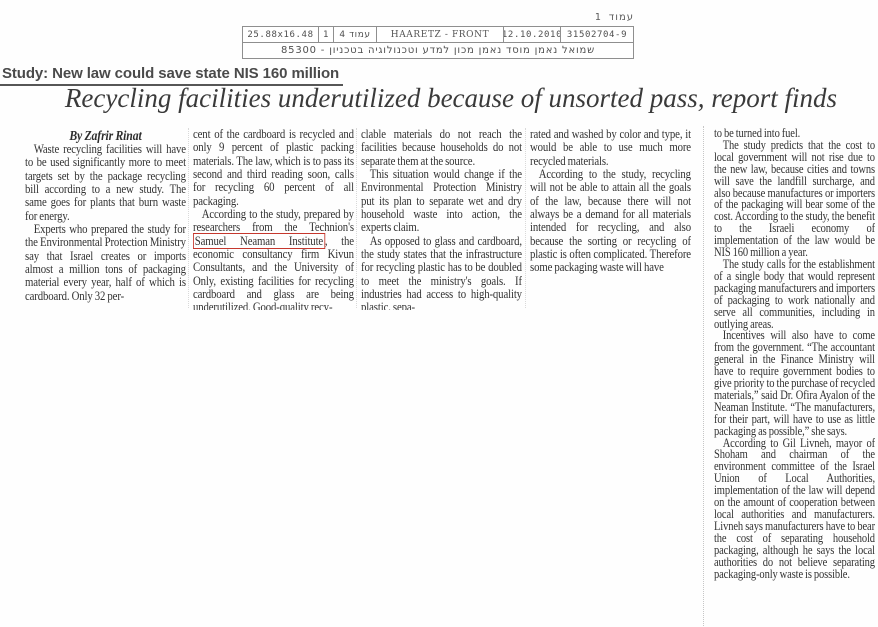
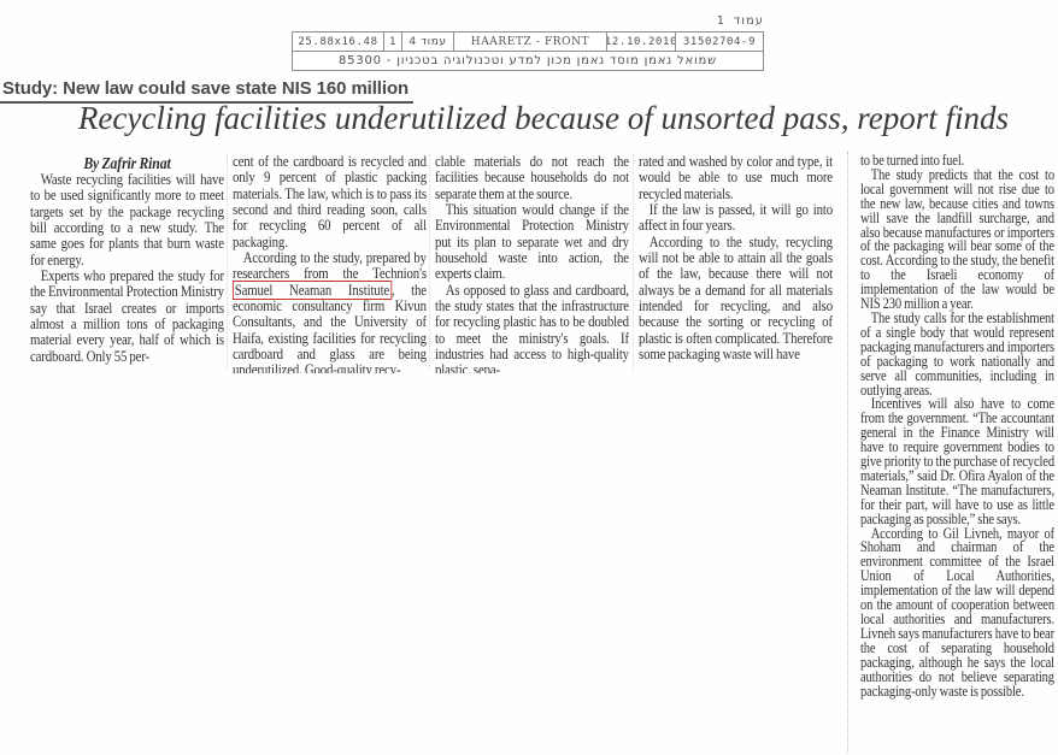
  עמוד 1
  25.88x16.48
  1
  עמוד 4
  HAARETZ - FRONT
  12.10.2010
  31502704-9
  שמואל נאמן מוסד נאמן מכון למדע וטכנולוגיה בטכניון - 85300
  Study: New law could save state NIS 160 million
  Recycling facilities underutilized because of unsorted pass, report finds
  By Zafrir Rinat
  Waste recycling facilities will have to be used significantly more to meet targets set by the package recycling bill according to a new study. The same goes for plants that burn waste for energy.
- Experts who prepared the study for the Environmental Protection Ministry say that Israel creates or imports almost a million tons of packaging material every year, half of which is cardboard. Only 32 per-
+ Experts who prepared the study for the Environmental Protection Ministry say that Israel creates or imports almost a million tons of packaging material every year, half of which is cardboard. Only 55 per-
  cent of the cardboard is recycled and only 9 percent of plastic packing materials. The law, which is to pass its second and third reading soon, calls for recycling 60 percent of all packaging.
- According to the study, prepared by researchers from the Technion's Samuel Neaman Institute , the economic consultancy firm Kivun Consultants, and the University of Only, existing facilities for recycling cardboard and glass are being underutilized. Good-quality recy-
+ According to the study, prepared by researchers from the Technion's Samuel Neaman Institute , the economic consultancy firm Kivun Consultants, and the University of Haifa, existing facilities for recycling cardboard and glass are being underutilized. Good-quality recy-
  clable materials do not reach the facilities because households do not separate them at the source.
  This situation would change if the Environmental Protection Ministry put its plan to separate wet and dry household waste into action, the experts claim.
  As opposed to glass and cardboard, the study states that the infrastructure for recycling plastic has to be doubled to meet the ministry's goals. If industries had access to high-quality plastic, sepa-
  rated and washed by color and type, it would be able to use much more recycled materials.
+ If the law is passed, it will go into affect in four years.
  According to the study, recycling will not be able to attain all the goals of the law, because there will not always be a demand for all materials intended for recycling, and also because the sorting or recycling of plastic is often complicated. Therefore some packaging waste will have
  to be turned into fuel.
- The study predicts that the cost to local government will not rise due to the new law, because cities and towns will save the landfill surcharge, and also because manufactures or importers of the packaging will bear some of the cost. According to the study, the benefit to the Israeli economy of implementation of the law would be NIS 160 million a year.
+ The study predicts that the cost to local government will not rise due to the new law, because cities and towns will save the landfill surcharge, and also because manufactures or importers of the packaging will bear some of the cost. According to the study, the benefit to the Israeli economy of implementation of the law would be NIS 230 million a year.
  The study calls for the establishment of a single body that would represent packaging manufacturers and importers of packaging to work nationally and serve all communities, including in outlying areas.
  Incentives will also have to come from the government. “The accountant general in the Finance Ministry will have to require government bodies to give priority to the purchase of recycled materials,” said Dr. Ofira Ayalon of the Neaman Institute. “The manufacturers, for their part, will have to use as little packaging as possible,” she says.
  According to Gil Livneh, mayor of Shoham and chairman of the environment committee of the Israel Union of Local Authorities, implementation of the law will depend on the amount of cooperation between local authorities and manufacturers. Livneh says manufacturers have to bear the cost of separating household packaging, although he says the local authorities do not believe separating packaging-only waste is possible.
